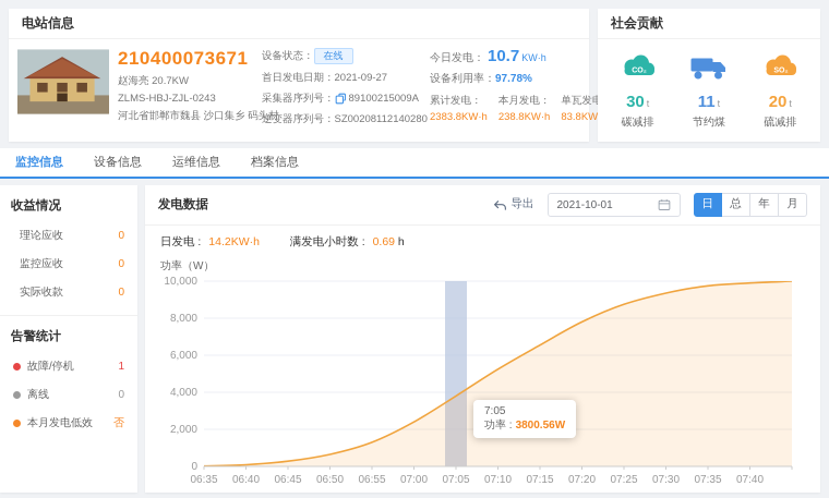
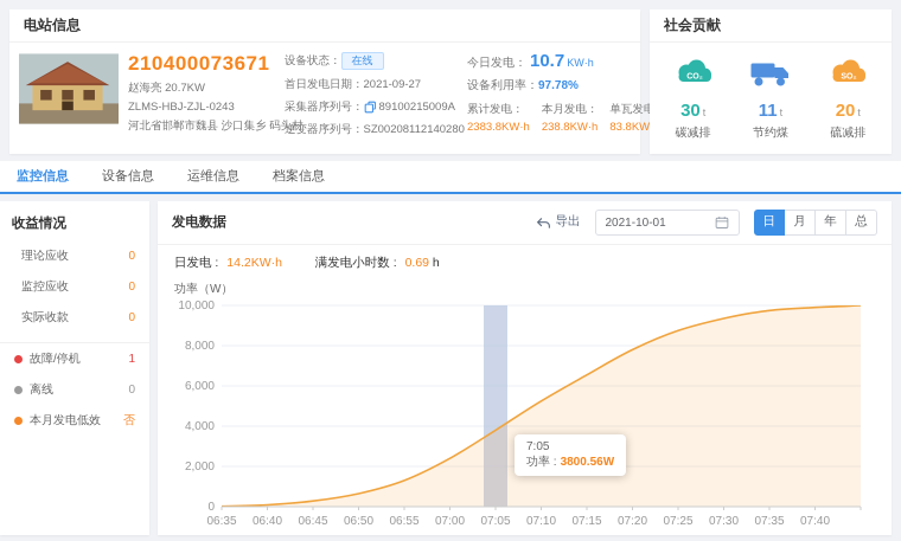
  电站信息
  210400073671
  赵海亮 20.7KW
  ZLMS-HBJ-ZJL-0243
  河北省邯郸市魏县 沙口集乡 码
  设备状态：
  在线
  首日发电日期：
  2021-09-27
  采集器序列号：
  89100215009A
  逆变器序列号：
  SZ00208112140280
  今日发电：
  10.7
  KW·h
  设备利用率：
  97.78%
  累计发电：
  2383.8KW·h
  本月发电：
  238.8KW·h
  83.8KW
  社会贡献
  30 t
  碳减排
  11 t
  节约煤
  20 t
  硫减排
  监控信息
  设备信息
  运维信息
  档案信息
  收益情况
  理论应收
  0
  监控应收
  0
  实际收款
  0
- 告警统计
  故障/停机
  1
  离线
  0
  本月发电低效
  否
  发电数据
  导出
  2021-10-01
  日
- 总
+ 月
  年
- 月
+ 总
  日发电 : 14.2KW·h 满发电小时数 : 0.69 h
  功率（W）
  0
  2,000
  4,000
  6,000
  8,000
  10,000
  06:35
  06:40
  06:45
  06:50
  06:55
  07:00
  07:05
  07:10
  07:15
  07:20
  07:25
  07:30
  07:35
  07:40
  7:05
  功率 : 3800.56W
